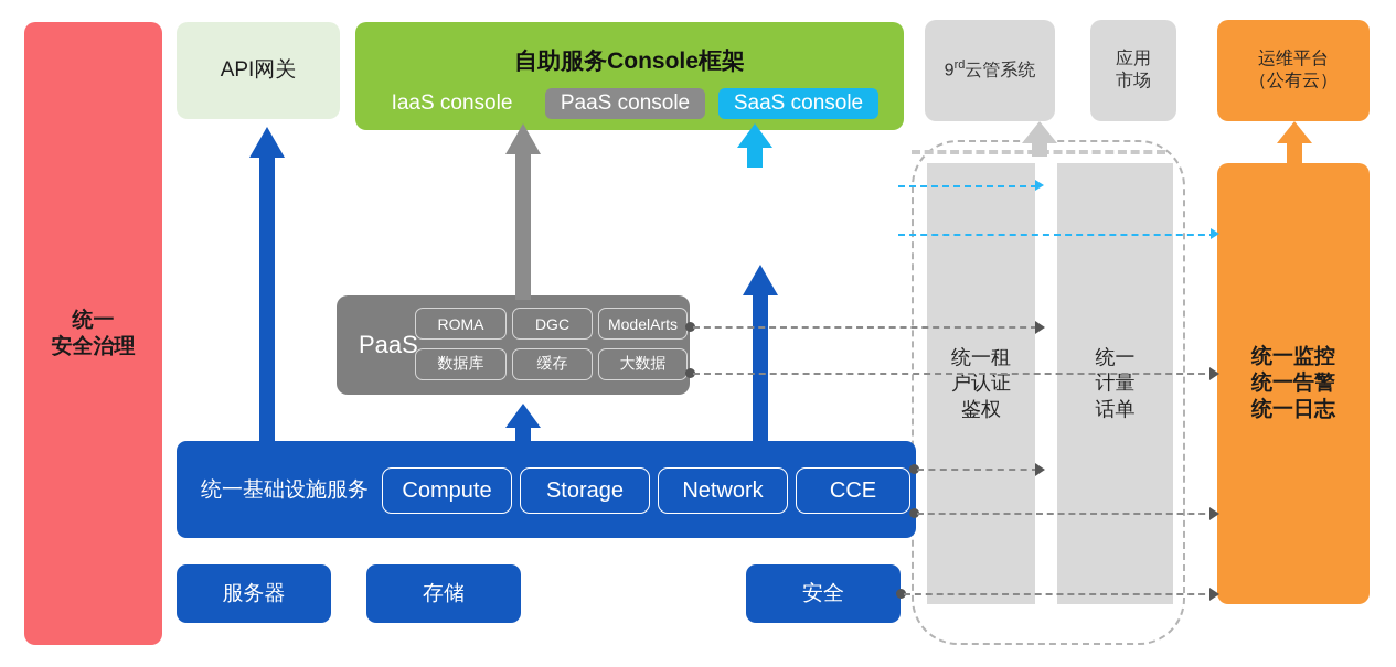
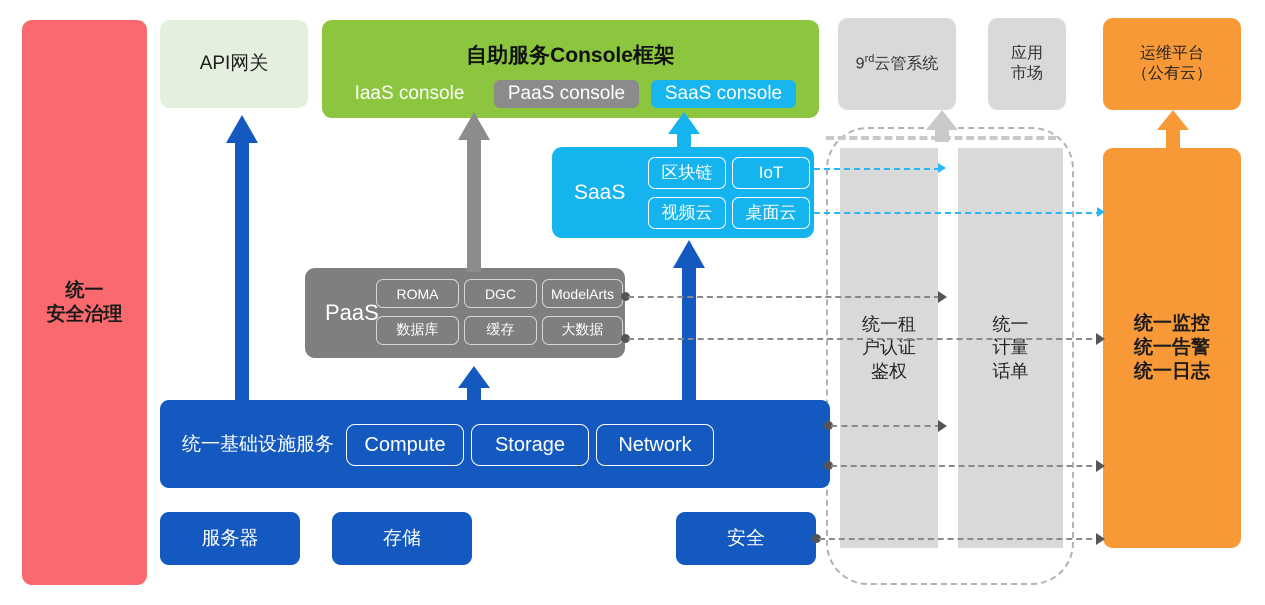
  统一
  安全治理
  API网关
  自助服务Console框架
  IaaS console
  PaaS console
  SaaS console
  9rd云管系统
  应用
  市场
  运维平台
  （公有云）
  统一监控
  统一告警
  统一日志
  统一租
  户认证
  鉴权
  统一
  计量
  话单
+ SaaS
+ 区块链
+ IoT
+ 视频云
+ 桌面云
  PaaS
  ROMA
  DGC
  ModelArts
  数据库
  缓存
  大数据
  统一基础设施服务
  Compute
  Storage
  Network
- CCE
  服务器
  存储
  安全
